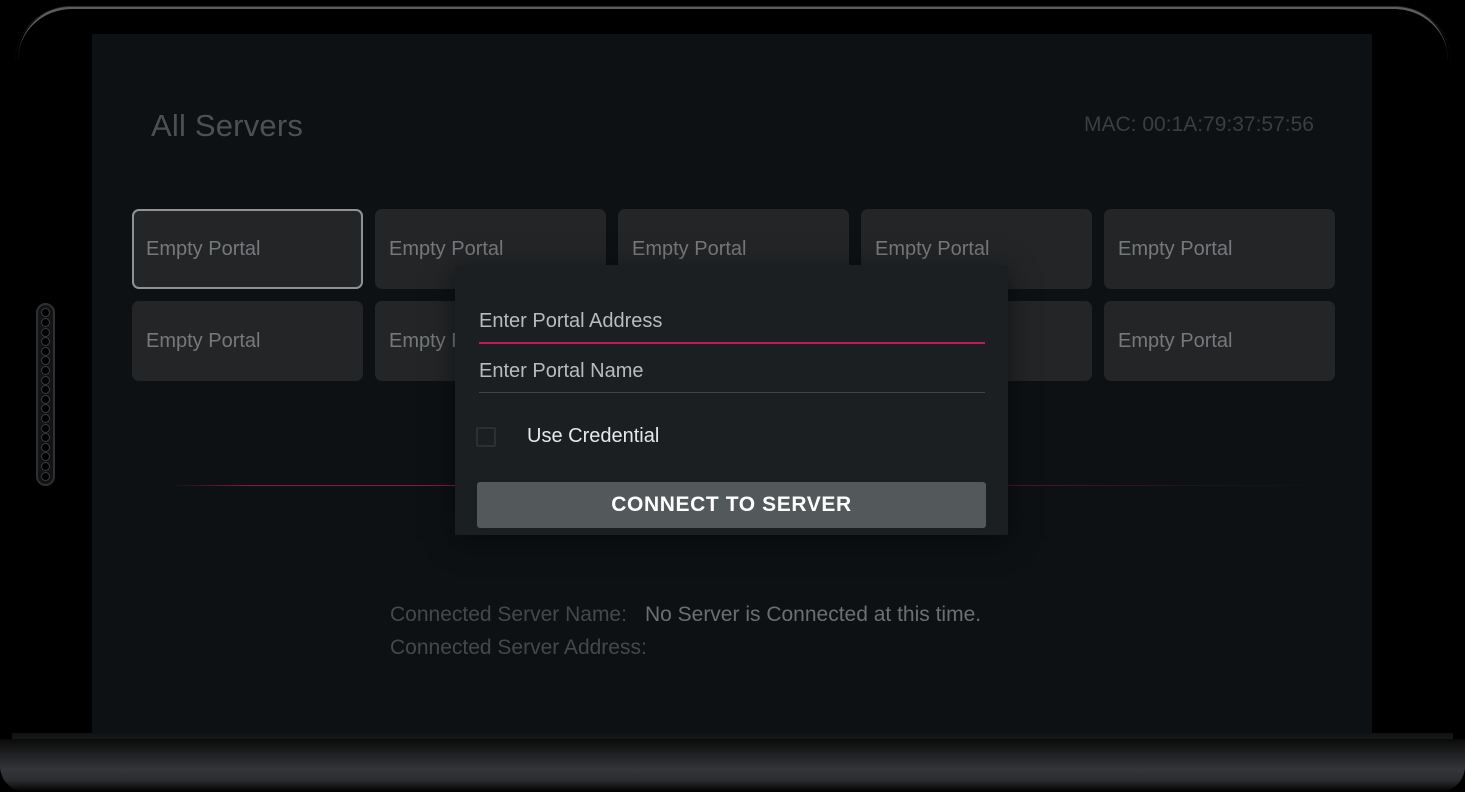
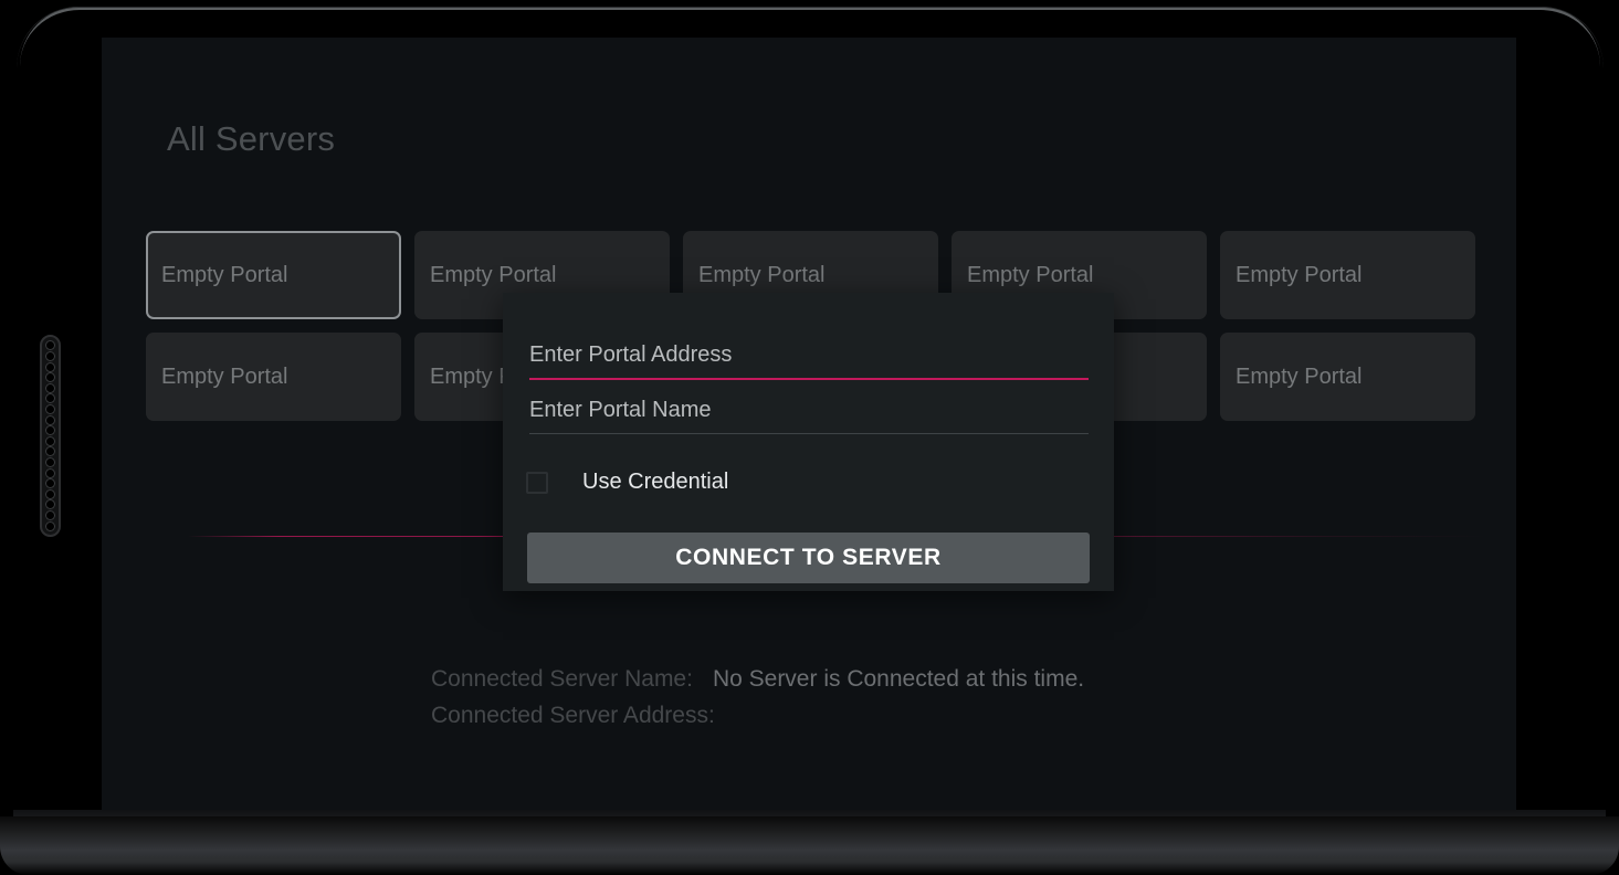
  All Servers
- MAC: 00:1A:79:37:57:56
  Empty Portal
  Empty Portal
  Empty Portal
  Empty Portal
  Empty Portal
  Empty Portal
  Empty Portal
  Connected Server Name: No Server is Connected at this time.
  Connected Server Address:
  Enter Portal Address
  Enter Portal Name
  Use Credential
  CONNECT TO SERVER
